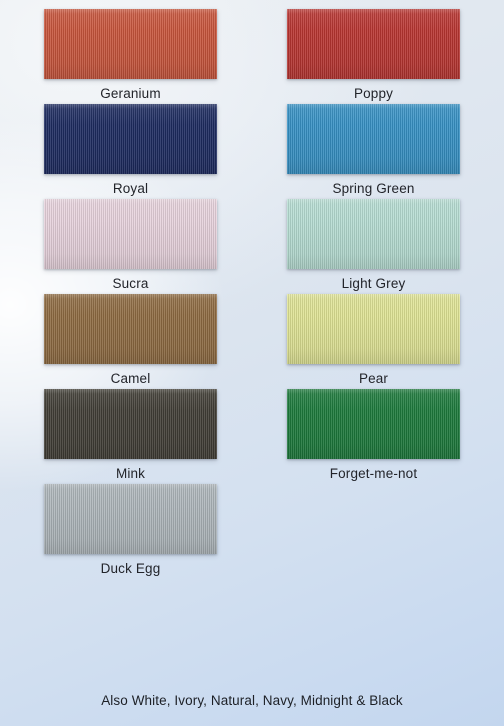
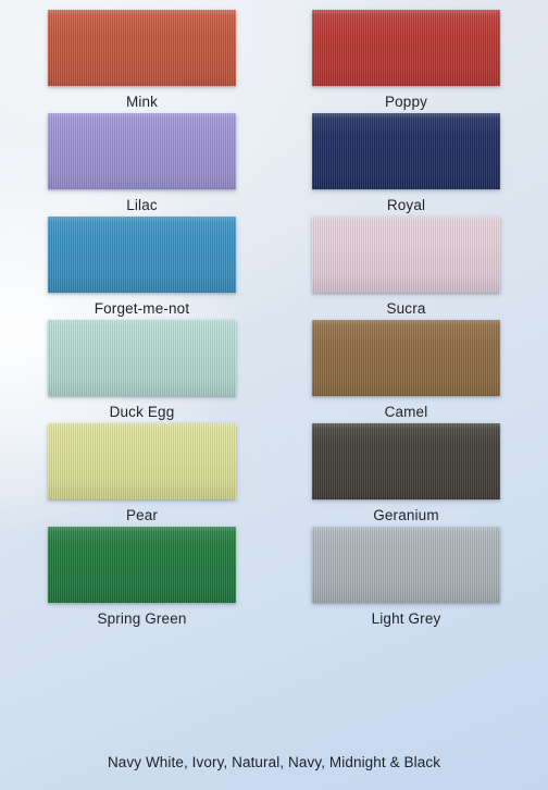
- Geranium
+ Mink
  Poppy
+ Lilac
  Royal
- Spring Green
+ Forget-me-not
  Sucra
- Light Grey
+ Duck Egg
  Camel
  Pear
- Mink
+ Geranium
- Forget-me-not
+ Spring Green
- Duck Egg
+ Light Grey
- Also White, Ivory, Natural, Navy, Midnight & Black
+ Navy White, Ivory, Natural, Navy, Midnight & Black
